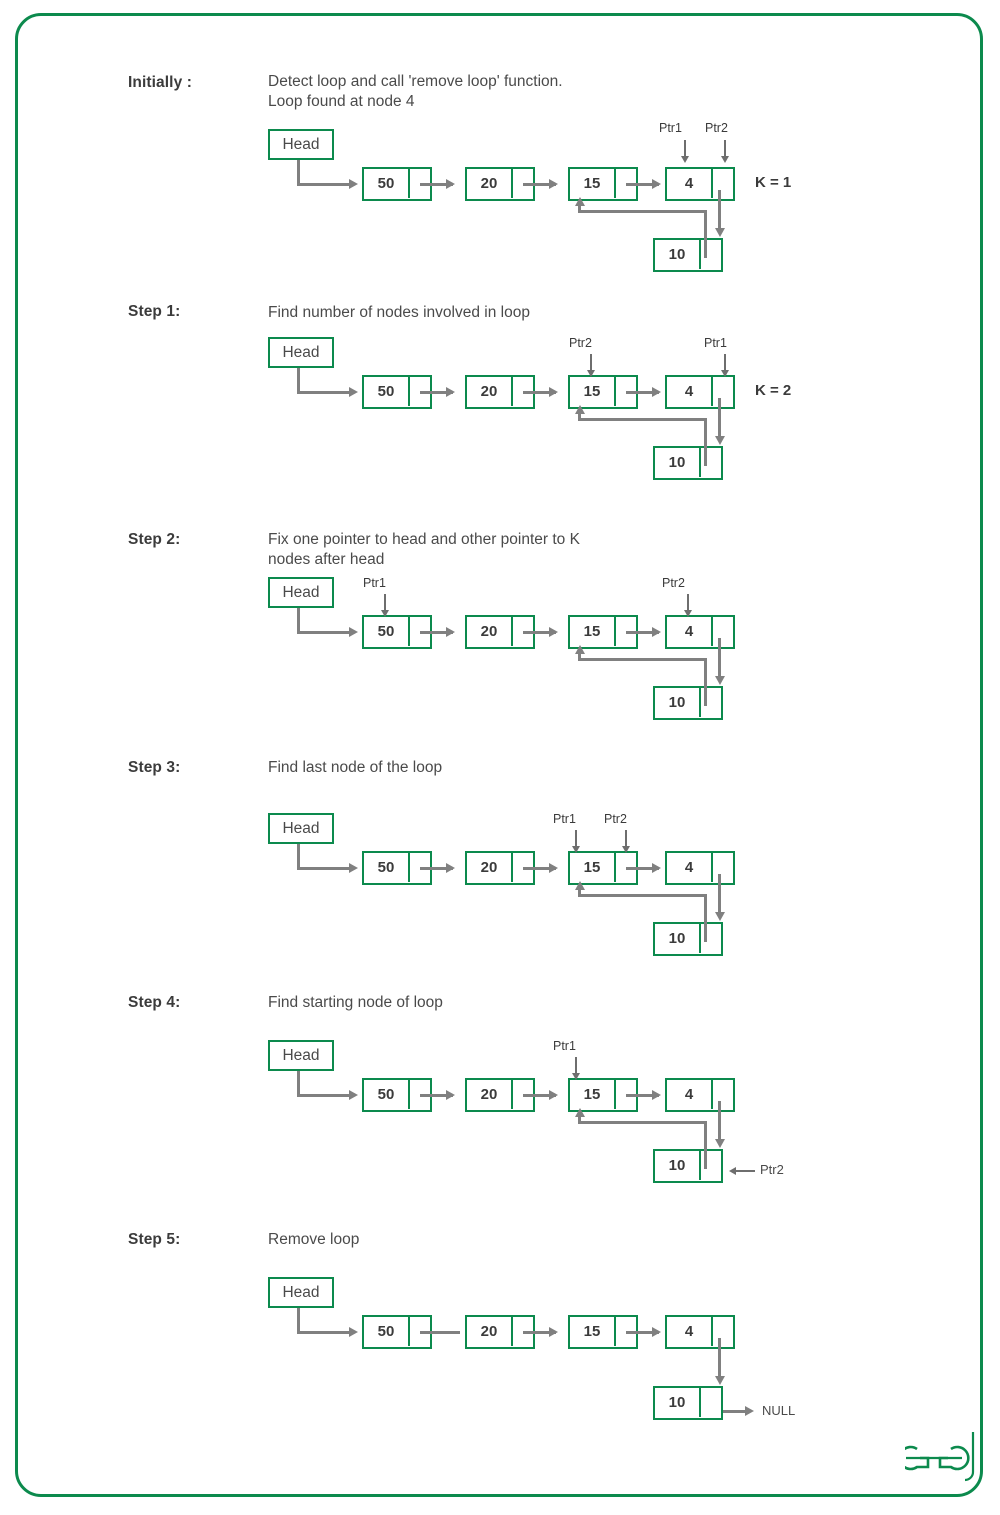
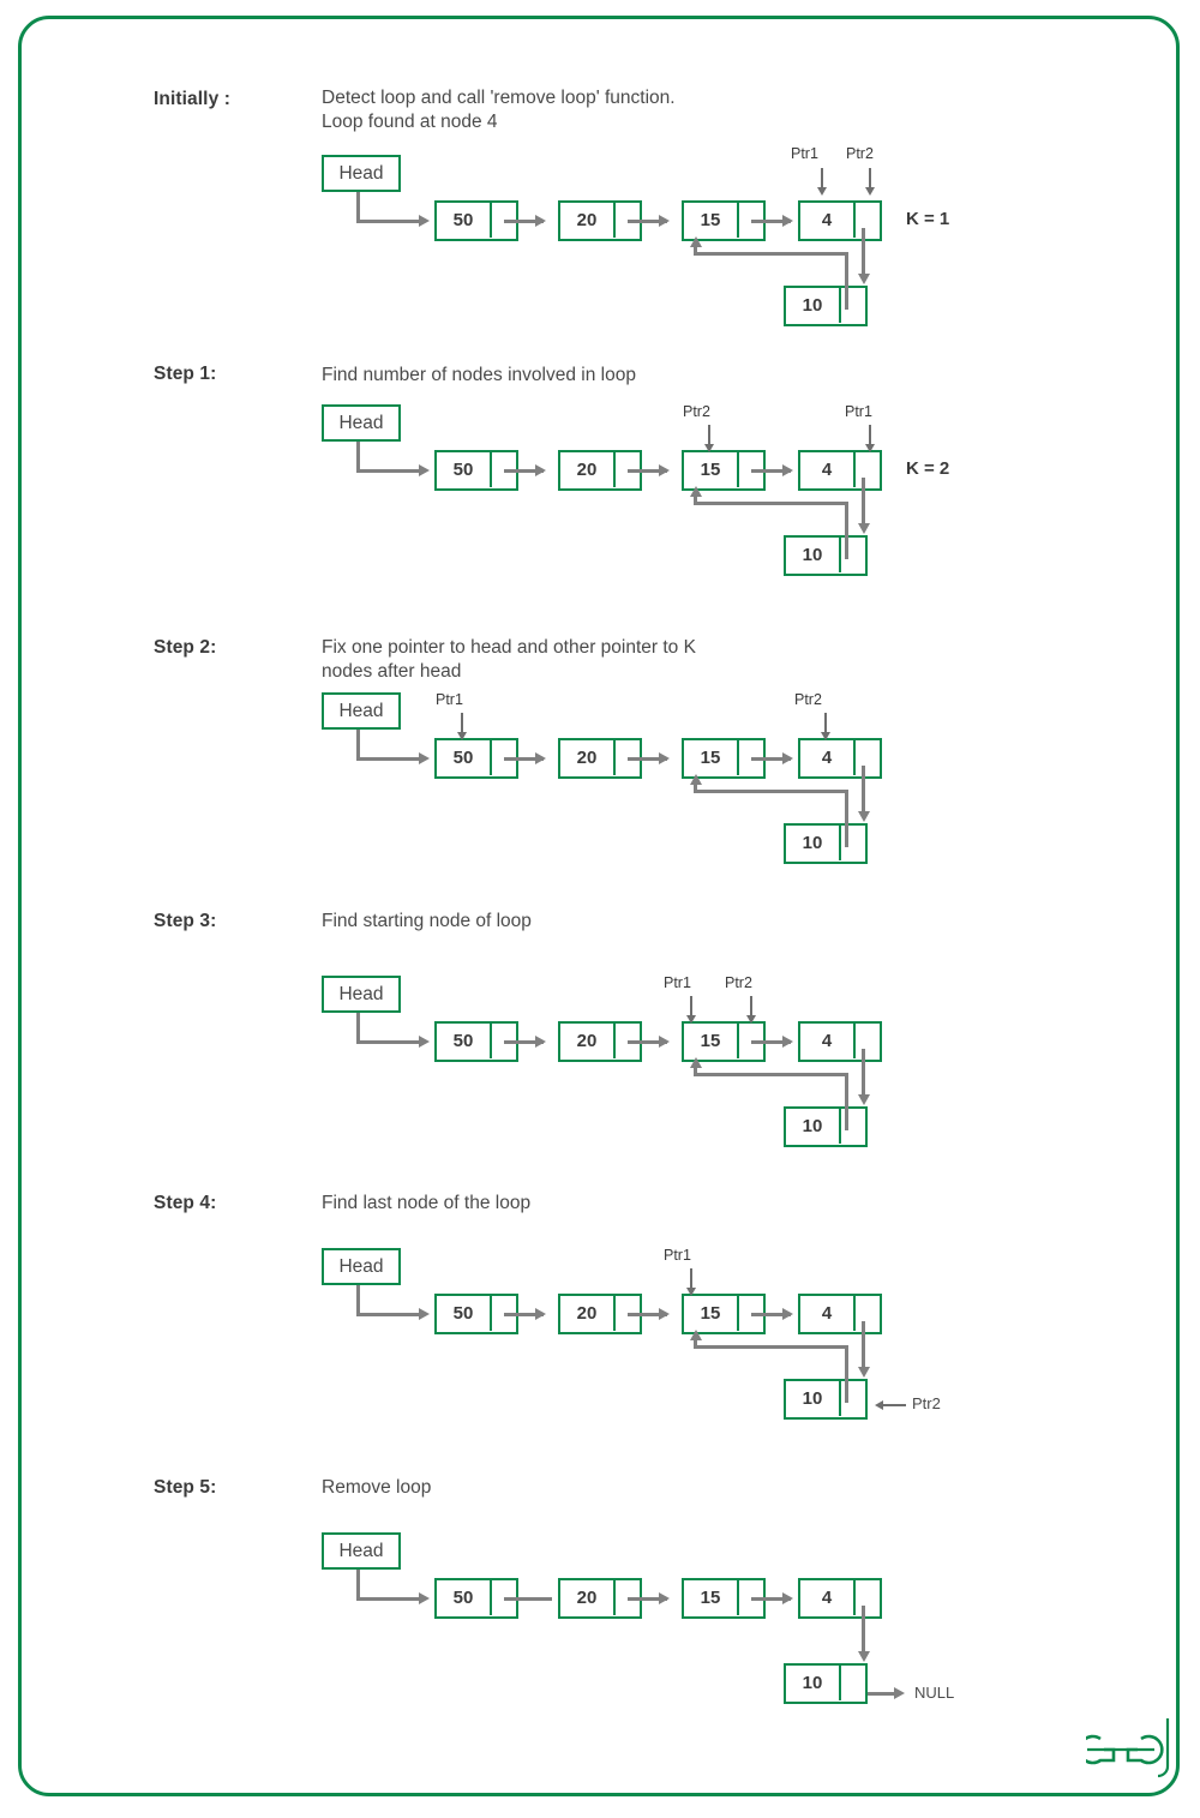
  Initially :
  Detect loop and call 'remove loop' function.
  Loop found at node 4
  Head
  50
  20
  15
  4
  10
  Ptr1
  Ptr2
  K = 1
  Step 1:
  Find number of nodes involved in loop
  Head
  50
  20
  15
  4
  10
  Ptr2
  Ptr1
  K = 2
  Step 2:
  Fix one pointer to head and other pointer to K
  nodes after head
  Head
  50
  20
  15
  4
  10
  Ptr1
  Ptr2
  Step 3:
- Find last node of the loop
+ Find starting node of loop
  Head
  50
  20
  15
  4
  10
  Ptr1
  Ptr2
  Step 4:
- Find starting node of loop
+ Find last node of the loop
  Head
  50
  20
  15
  4
  10
  Ptr1
  Ptr2
  Step 5:
  Remove loop
  Head
  50
  20
  15
  4
  10
  NULL
